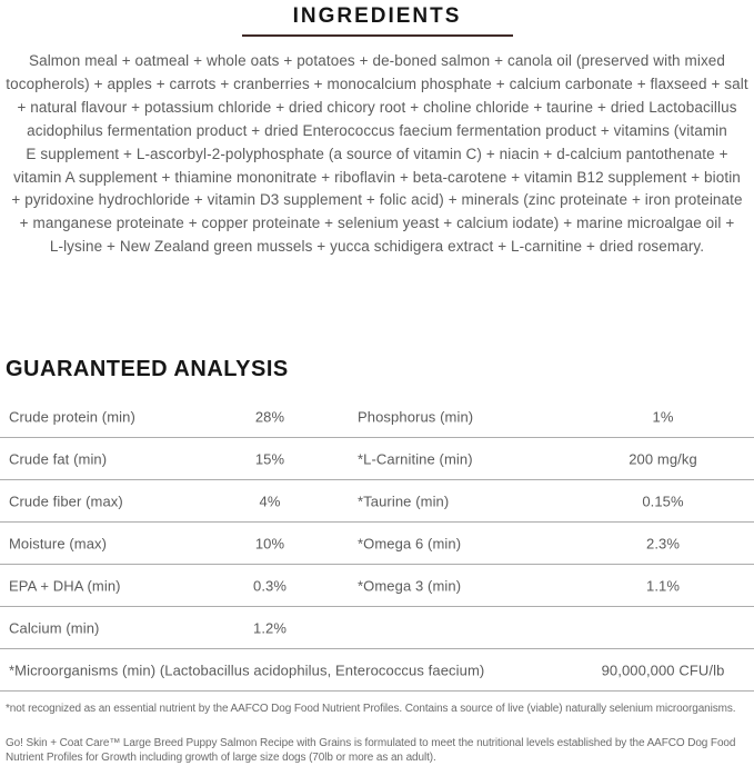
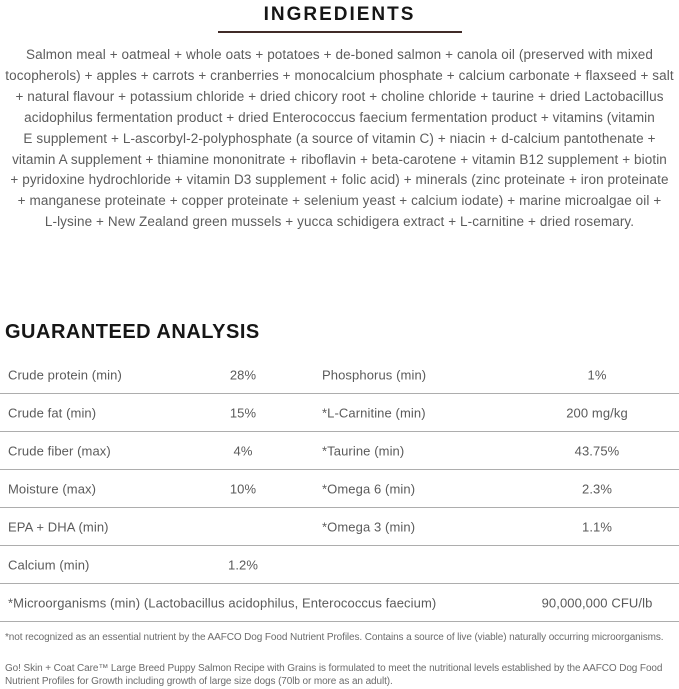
  INGREDIENTS
  Salmon meal + oatmeal + whole oats + potatoes + de-boned salmon + canola oil (preserved with mixed
  tocopherols) + apples + carrots + cranberries + monocalcium phosphate + calcium carbonate + flaxseed + salt
  + natural flavour + potassium chloride + dried chicory root + choline chloride + taurine + dried Lactobacillus
  acidophilus fermentation product + dried Enterococcus faecium fermentation product + vitamins (vitamin
  E supplement + L-ascorbyl-2-polyphosphate (a source of vitamin C) + niacin + d-calcium pantothenate +
  vitamin A supplement + thiamine mononitrate + riboflavin + beta-carotene + vitamin B12 supplement + biotin
  + pyridoxine hydrochloride + vitamin D3 supplement + folic acid) + minerals (zinc proteinate + iron proteinate
  + manganese proteinate + copper proteinate + selenium yeast + calcium iodate) + marine microalgae oil +
  L-lysine + New Zealand green mussels + yucca schidigera extract + L-carnitine + dried rosemary.
  GUARANTEED ANALYSIS
  Crude protein (min)
  28%
  Phosphorus (min)
  1%
  Crude fat (min)
  15%
  *L-Carnitine (min)
  200 mg/kg
  Crude fiber (max)
  4%
  *Taurine (min)
- 0.15%
+ 43.75%
  Moisture (max)
  10%
  *Omega 6 (min)
  2.3%
  EPA + DHA (min)
- 0.3%
  *Omega 3 (min)
  1.1%
  Calcium (min)
  1.2%
  *Microorganisms (min) (Lactobacillus acidophilus, Enterococcus faecium)
  90,000,000 CFU/lb
- *not recognized as an essential nutrient by the AAFCO Dog Food Nutrient Profiles. Contains a source of live (viable) naturally selenium microorganisms.
+ *not recognized as an essential nutrient by the AAFCO Dog Food Nutrient Profiles. Contains a source of live (viable) naturally occurring microorganisms.
  Go! Skin + Coat Care™ Large Breed Puppy Salmon Recipe with Grains is formulated to meet the nutritional levels established by the AAFCO Dog Food Nutrient Profiles for Growth including growth of large size dogs (70lb or more as an adult).
